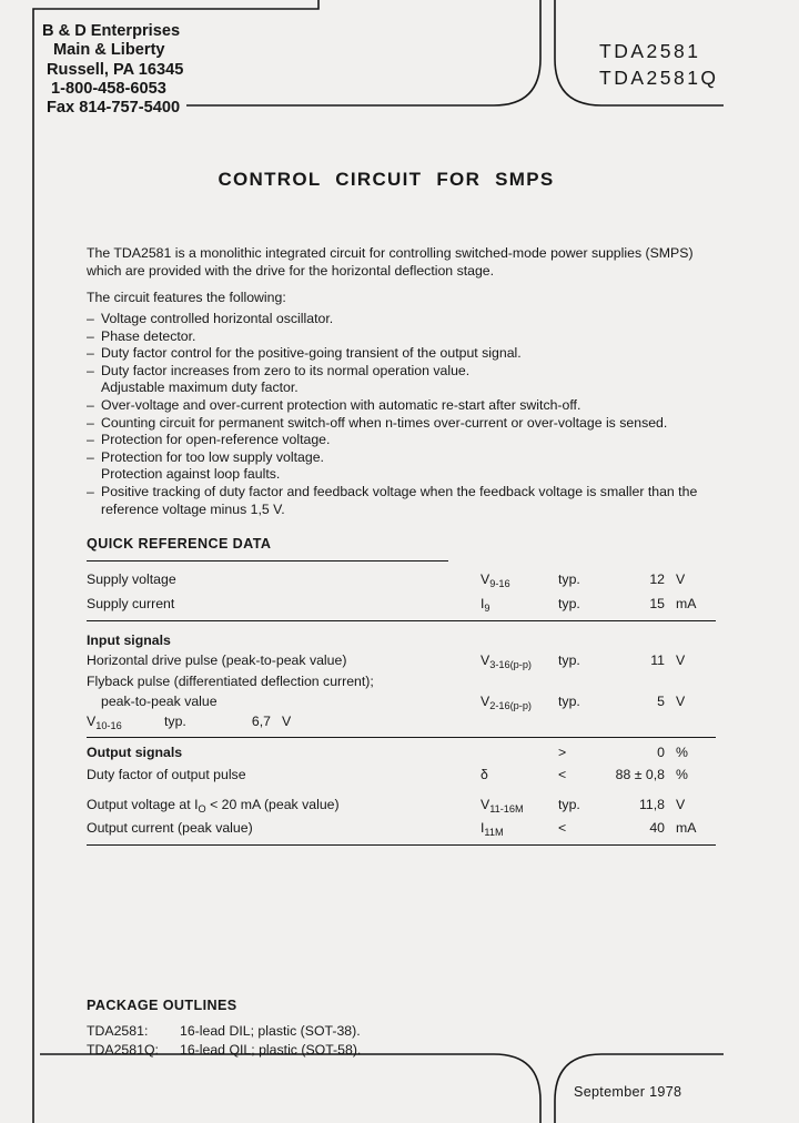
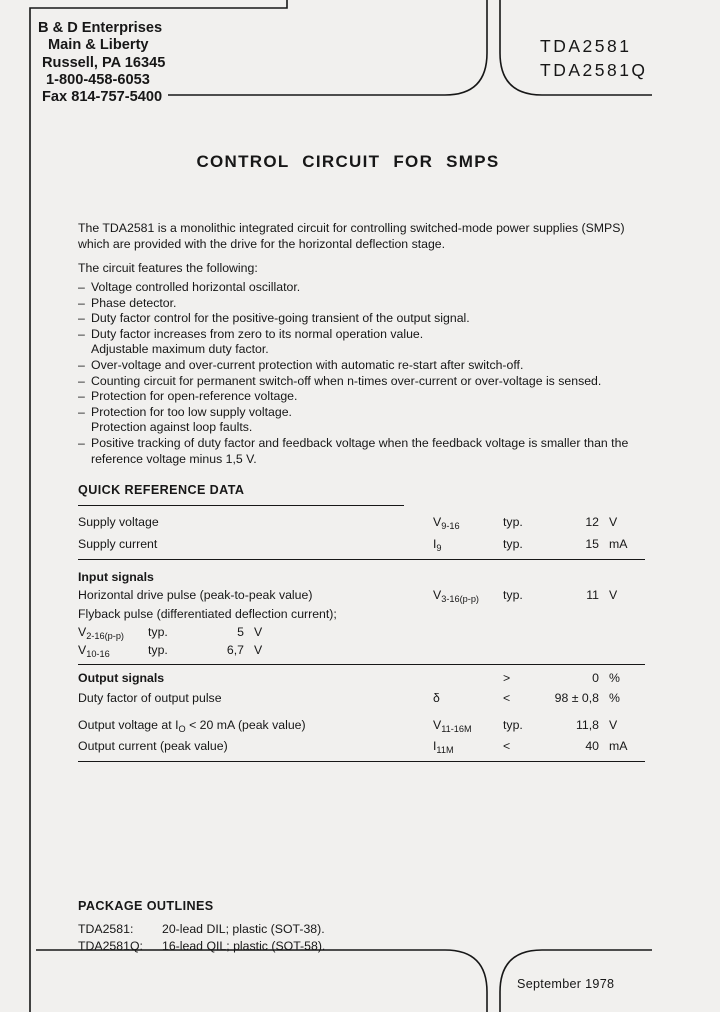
  B & D Enterprises
  Main & Liberty
  Russell, PA 16345
  1-800-458-6053
  Fax 814-757-5400
  TDA2581
  TDA2581Q
  CONTROL CIRCUIT FOR SMPS
  The TDA2581 is a monolithic integrated circuit for controlling switched-mode power supplies (SMPS) which are provided with the drive for the horizontal deflection stage.
  The circuit features the following:
  –
  Voltage controlled horizontal oscillator.
  –
  Phase detector.
  –
  Duty factor control for the positive-going transient of the output signal.
  –
  Duty factor increases from zero to its normal operation value.
  Adjustable maximum duty factor.
  –
  Over-voltage and over-current protection with automatic re-start after switch-off.
  –
  Counting circuit for permanent switch-off when n-times over-current or over-voltage is sensed.
  –
  Protection for open-reference voltage.
  –
  Protection for too low supply voltage.
  Protection against loop faults.
  –
  Positive tracking of duty factor and feedback voltage when the feedback voltage is smaller than the reference voltage minus 1,5 V.
  QUICK REFERENCE DATA
  Supply voltage
  V9-16
  typ.
  12
  V
  Supply current
  I9
  typ.
  15
  mA
  Input signals
  Horizontal drive pulse (peak-to-peak value)
  V3-16(p-p)
  typ.
  11
  V
  Flyback pulse (differentiated deflection current);
- peak-to-peak value
  V2-16(p-p)
  typ.
  5
  V
  V10-16
  typ.
  6,7
  V
  Output signals
  >
  0
  %
  Duty factor of output pulse
  δ
  <
- 88 ± 0,8
+ 98 ± 0,8
  %
  Output voltage at IO < 20 mA (peak value)
  V11-16M
  typ.
  11,8
  V
  Output current (peak value)
  I11M
  <
  40
  mA
  PACKAGE OUTLINES
- TDA2581: 16-lead DIL; plastic (SOT-38).
+ TDA2581: 20-lead DIL; plastic (SOT-38).
  TDA2581Q: 16-lead QIL; plastic (SOT-58).
  September 1978
